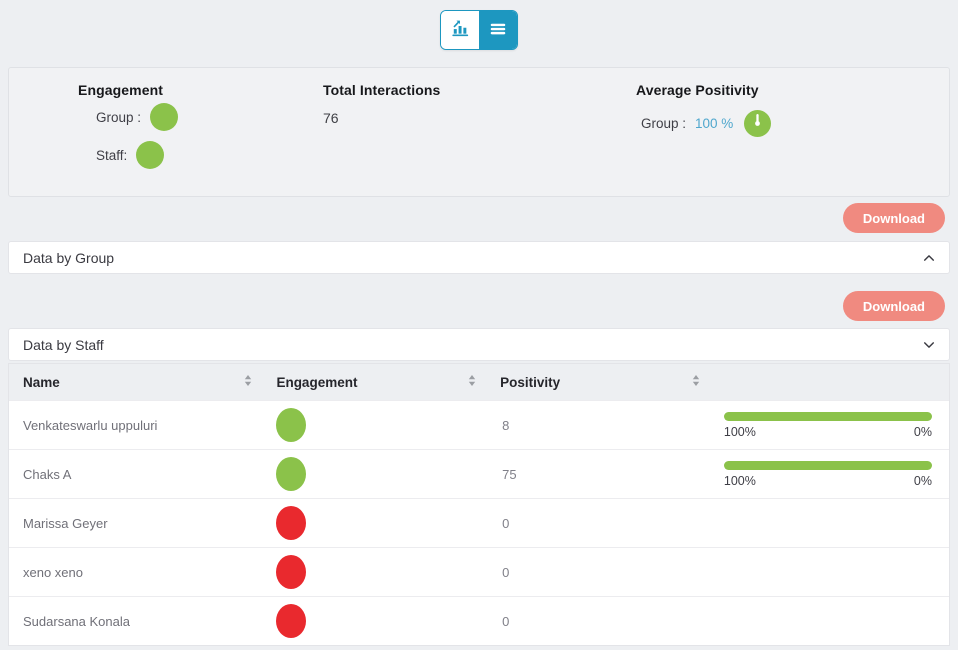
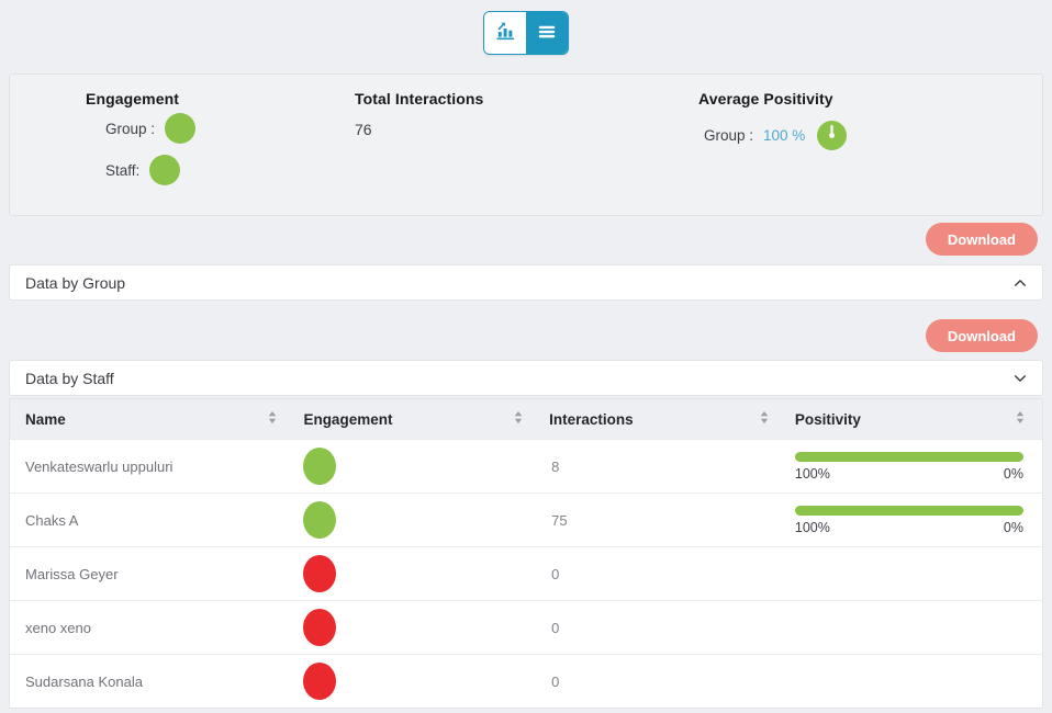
  Engagement
  Group :
  Staff:
  Total Interactions
  76
  Average Positivity
  Group :
  100 %
  Download
  Data by Group
  Download
  Data by Staff
  Name
  Engagement
+ Interactions
  Positivity
  Venkateswarlu uppuluri
  8
  100%
  0%
  Chaks A
  75
  100%
  0%
  Marissa Geyer
  0
  xeno xeno
  0
  Sudarsana Konala
  0
